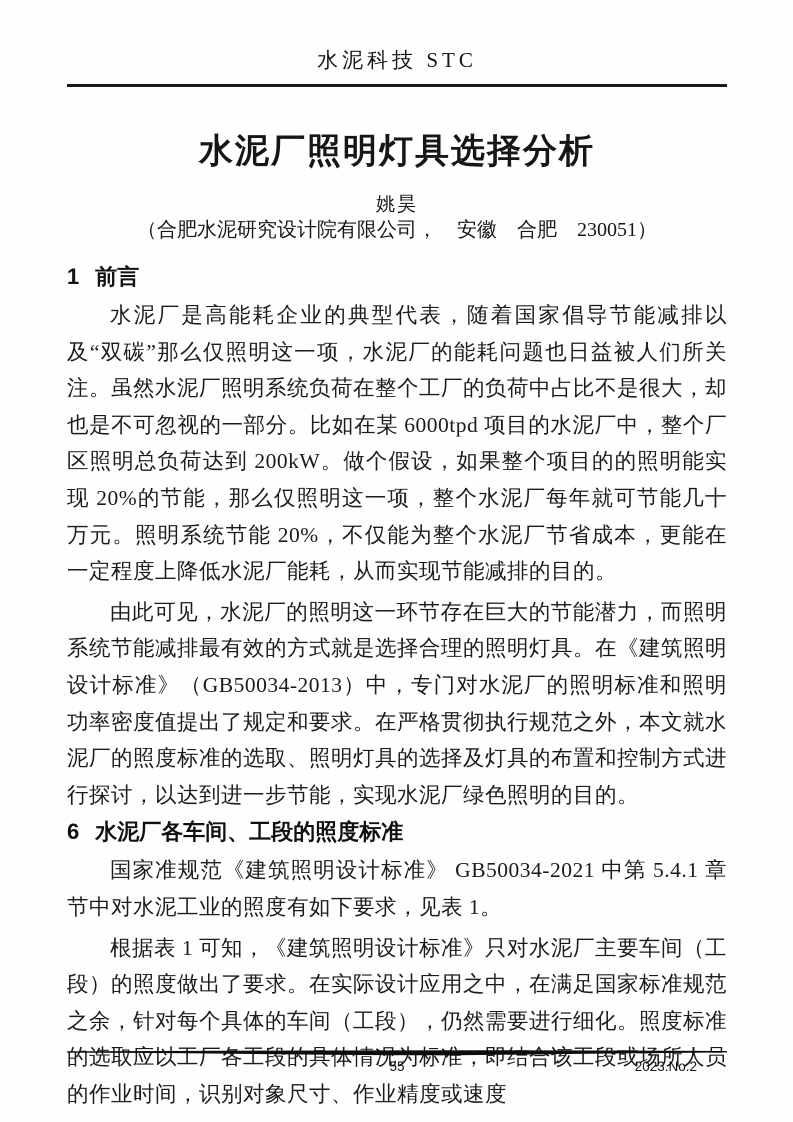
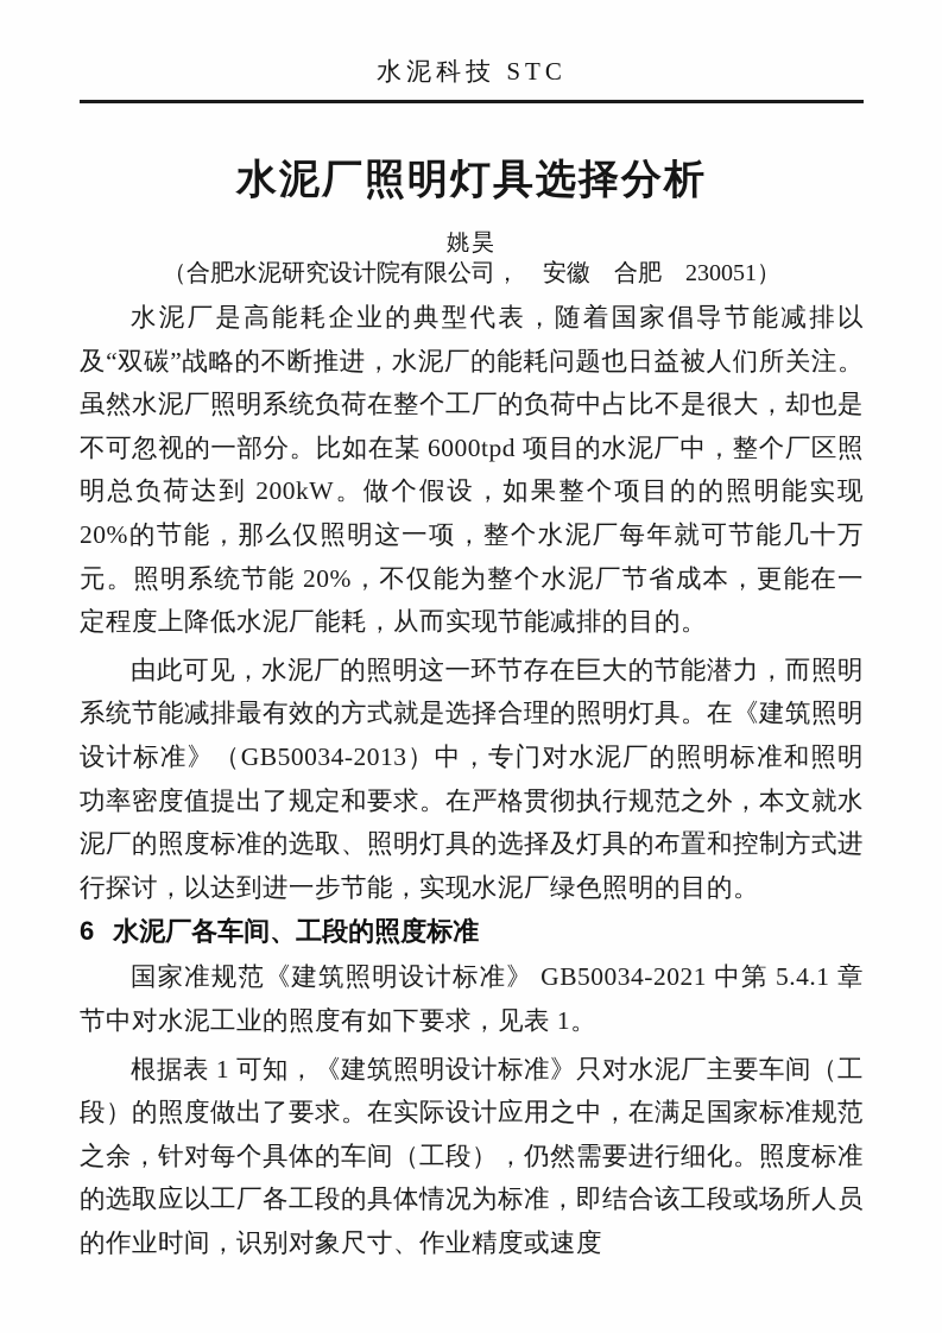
  水泥科技 STC
  水泥厂照明灯具选择分析
  姚昊
  （合肥水泥研究设计院有限公司， 安徽 合肥 230051）
- 1
- 前言
- 水泥厂是高能耗企业的典型代表，随着国家倡导节能减排以及“双碳”那么仅照明这一项，水泥厂的能耗问题也日益被人们所关注。虽然水泥厂照明系统负荷在整个工厂的负荷中占比不是很大，却也是不可忽视的一部分。比如在某 6000tpd 项目的水泥厂中，整个厂区照明总负荷达到 200kW。做个假设，如果整个项目的的照明能实现 20%的节能，那么仅照明这一项，整个水泥厂每年就可节能几十万元。照明系统节能 20%，不仅能为整个水泥厂节省成本，更能在一定程度上降低水泥厂能耗，从而实现节能减排的目的。
+ 水泥厂是高能耗企业的典型代表，随着国家倡导节能减排以及“双碳”战略的不断推进，水泥厂的能耗问题也日益被人们所关注。虽然水泥厂照明系统负荷在整个工厂的负荷中占比不是很大，却也是不可忽视的一部分。比如在某 6000tpd 项目的水泥厂中，整个厂区照明总负荷达到 200kW。做个假设，如果整个项目的的照明能实现 20%的节能，那么仅照明这一项，整个水泥厂每年就可节能几十万元。照明系统节能 20%，不仅能为整个水泥厂节省成本，更能在一定程度上降低水泥厂能耗，从而实现节能减排的目的。
  由此可见，水泥厂的照明这一环节存在巨大的节能潜力，而照明系统节能减排最有效的方式就是选择合理的照明灯具。在《建筑照明设计标准》（GB50034-2013）中，专门对水泥厂的照明标准和照明功率密度值提出了规定和要求。在严格贯彻执行规范之外，本文就水泥厂的照度标准的选取、照明灯具的选择及灯具的布置和控制方式进行探讨，以达到进一步节能，实现水泥厂绿色照明的目的。
  6
  水泥厂各车间、工段的照度标准
  国家准规范《建筑照明设计标准》 GB50034-2021 中第 5.4.1 章节中对水泥工业的照度有如下要求，见表 1。
  根据表 1 可知，《建筑照明设计标准》只对水泥厂主要车间（工段）的照度做出了要求。在实际设计应用之中，在满足国家标准规范之余，针对每个具体的车间（工段），仍然需要进行细化。照度标准的选取应以工厂各工段的具体情况为标准，即结合该工段或场所人员的作业时间，识别对象尺寸、作业精度或速度
- 55
- 2023.No.2
